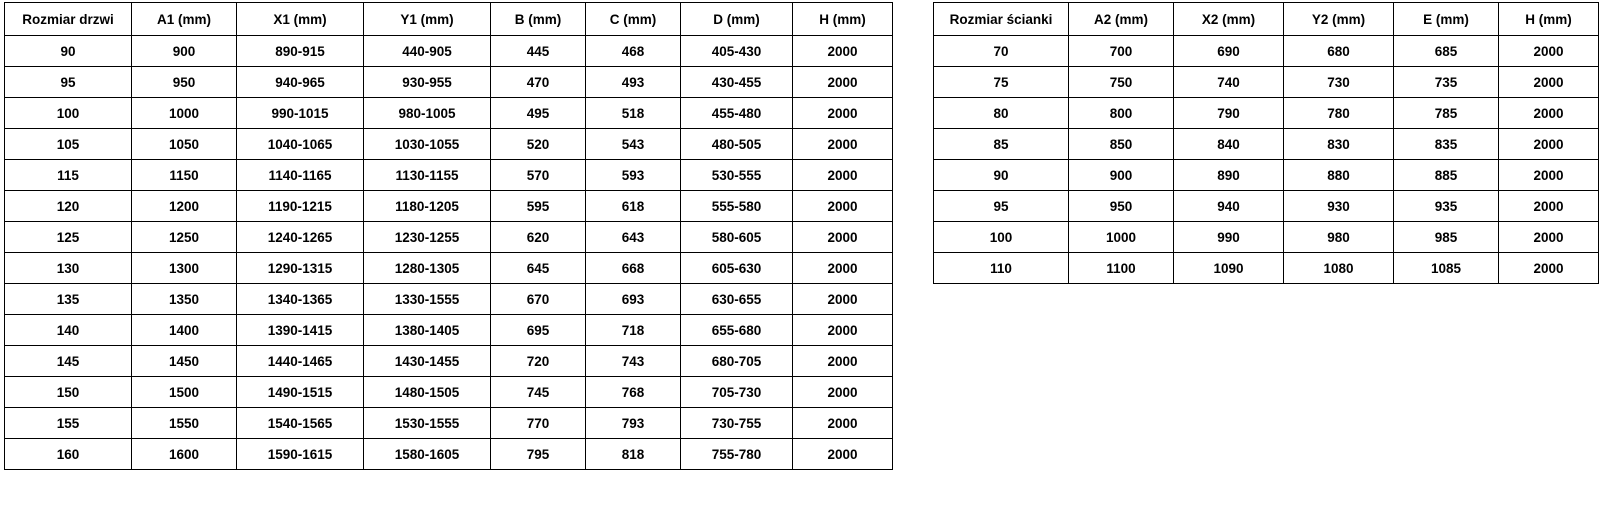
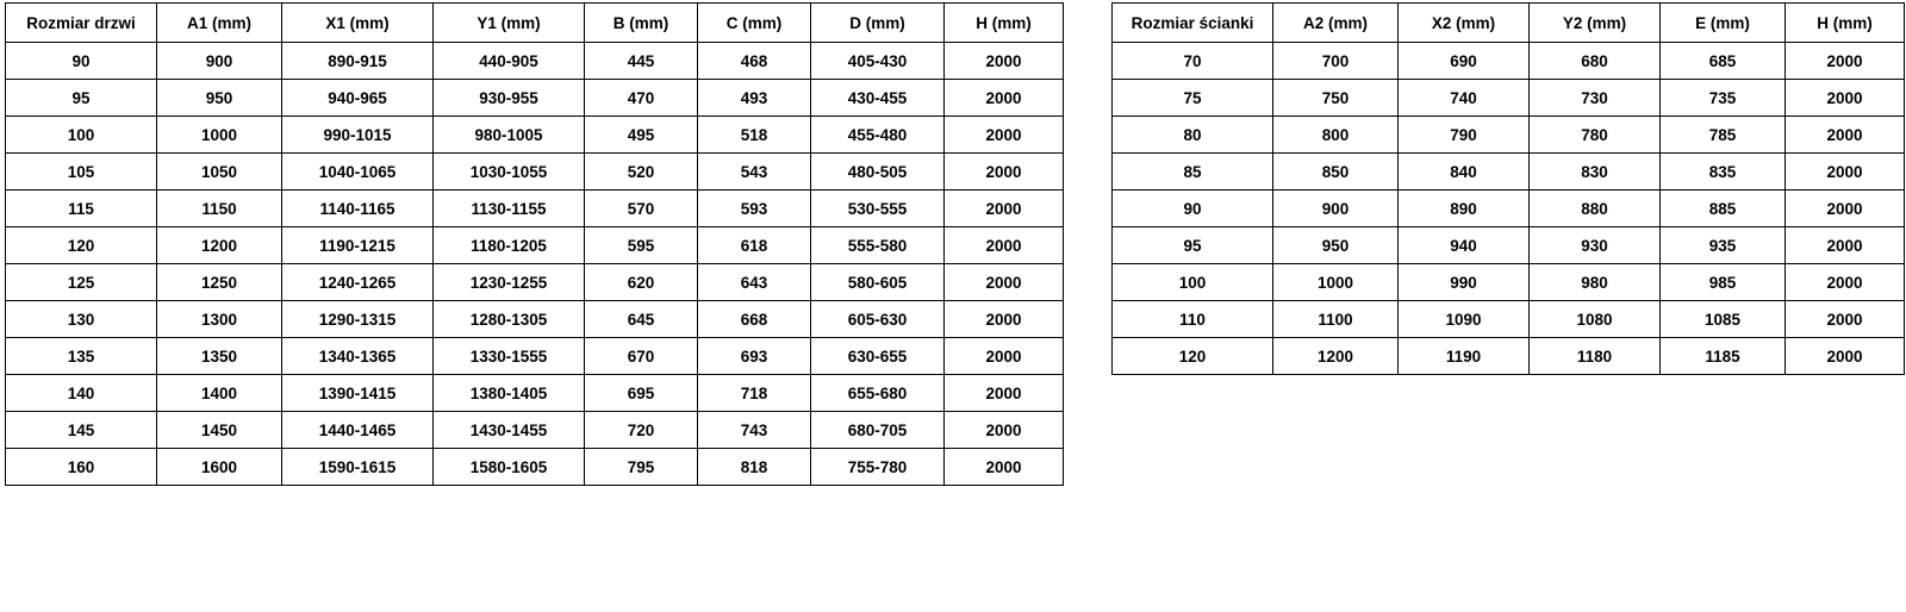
  Rozmiar drzwi	A1 (mm)	X1 (mm)	Y1 (mm)	B (mm)	C (mm)	D (mm)	H (mm)
  90	900	890-915	440-905	445	468	405-430	2000
  95	950	940-965	930-955	470	493	430-455	2000
  100	1000	990-1015	980-1005	495	518	455-480	2000
  105	1050	1040-1065	1030-1055	520	543	480-505	2000
  115	1150	1140-1165	1130-1155	570	593	530-555	2000
  120	1200	1190-1215	1180-1205	595	618	555-580	2000
  125	1250	1240-1265	1230-1255	620	643	580-605	2000
  130	1300	1290-1315	1280-1305	645	668	605-630	2000
  135	1350	1340-1365	1330-1555	670	693	630-655	2000
  140	1400	1390-1415	1380-1405	695	718	655-680	2000
  145	1450	1440-1465	1430-1455	720	743	680-705	2000
- 150	1500	1490-1515	1480-1505	745	768	705-730	2000
- 155	1550	1540-1565	1530-1555	770	793	730-755	2000
  160	1600	1590-1615	1580-1605	795	818	755-780	2000
  Rozmiar ścianki	A2 (mm)	X2 (mm)	Y2 (mm)	E (mm)	H (mm)
  70	700	690	680	685	2000
  75	750	740	730	735	2000
  80	800	790	780	785	2000
  85	850	840	830	835	2000
  90	900	890	880	885	2000
  95	950	940	930	935	2000
  100	1000	990	980	985	2000
  110	1100	1090	1080	1085	2000
+ 120	1200	1190	1180	1185	2000
